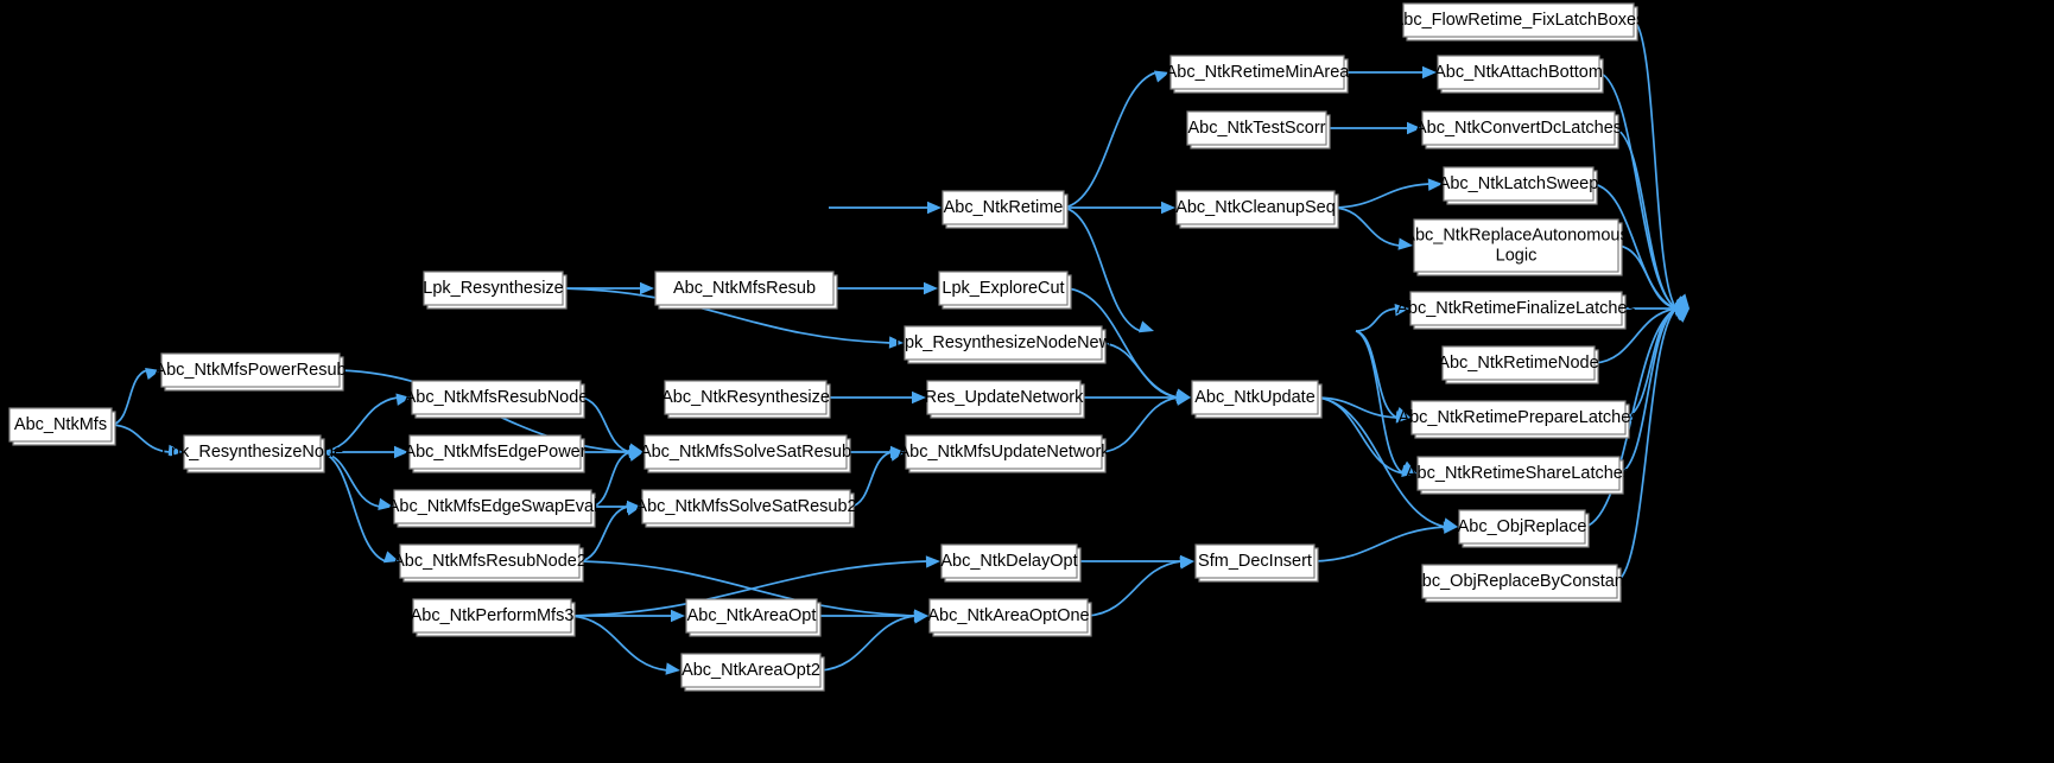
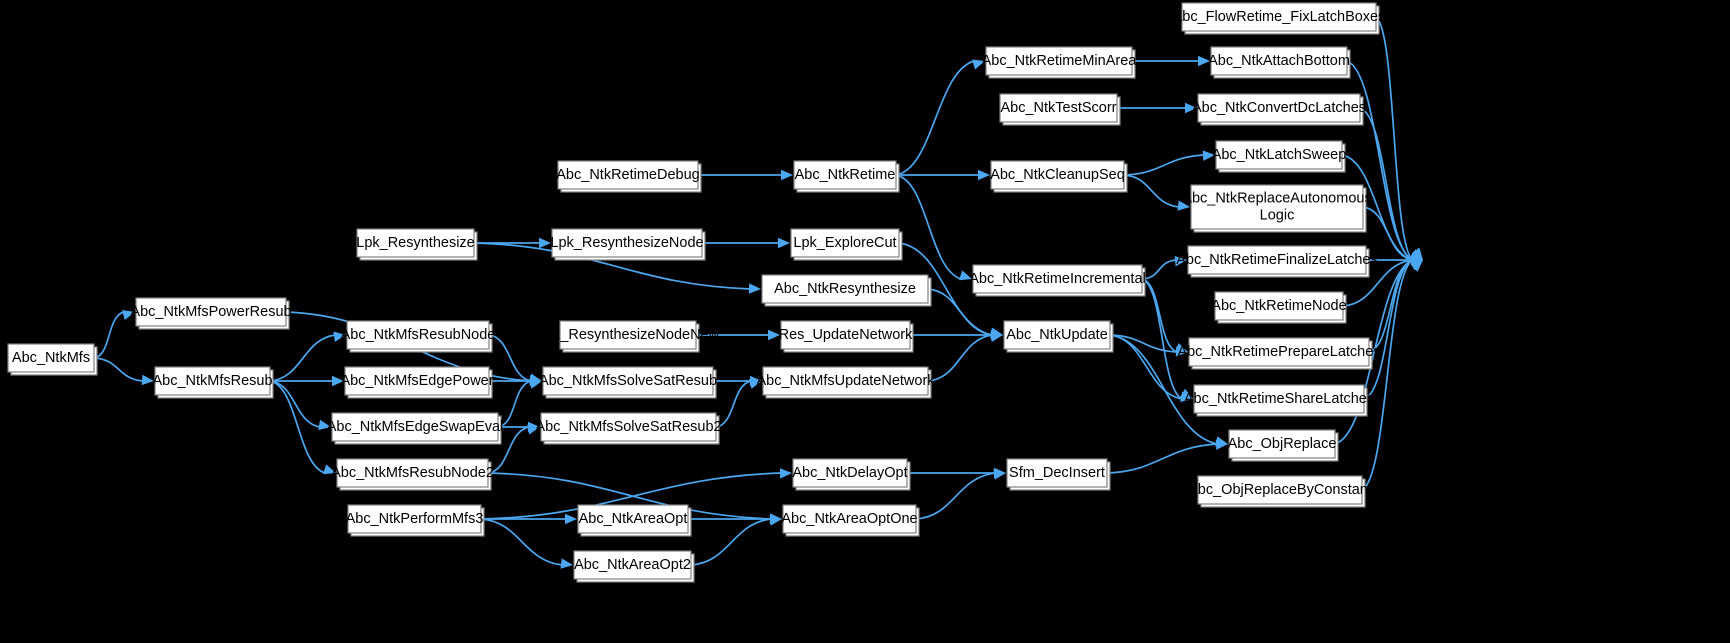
  Abc_NtkMfs
  Abc_NtkMfsPowerResub
- Lpk_ResynthesizeNode
+ Abc_NtkMfsResub
  Abc_NtkMfsResubNode
  Abc_NtkMfsEdgePower
  Abc_NtkMfsEdgeSwapEval
  Abc_NtkMfsResubNode2
  Abc_NtkPerformMfs3
  Lpk_Resynthesize
- Abc_NtkMfsResub
+ Lpk_ResynthesizeNode
+ Abc_NtkRetimeDebug
- Abc_NtkResynthesize
+ Lpk_ResynthesizeNodeNew
  Abc_NtkMfsSolveSatResub
  Abc_NtkMfsSolveSatResub2
  Abc_NtkAreaOpt
  Abc_NtkAreaOpt2
  Abc_NtkRetime
  Lpk_ExploreCut
- Lpk_ResynthesizeNodeNew
+ Abc_NtkResynthesize
  Res_UpdateNetwork
  Abc_NtkMfsUpdateNetwork
  Abc_NtkDelayOpt
  Abc_NtkAreaOptOne
  Abc_NtkRetimeMinArea
  Abc_NtkTestScorr
  Abc_NtkCleanupSeq
+ Abc_NtkRetimeIncremental
  Abc_NtkUpdate
  Sfm_DecInsert
  Abc_FlowRetime_FixLatchBoxes
  Abc_NtkAttachBottom
  Abc_NtkConvertDcLatches
  Abc_NtkLatchSweep
  Abc_NtkReplaceAutonomous
  Logic
  Abc_NtkRetimeFinalizeLatches
  Abc_NtkRetimeNode
  Abc_NtkRetimePrepareLatches
  Abc_NtkRetimeShareLatches
  Abc_ObjReplace
  Abc_ObjReplaceByConstant
